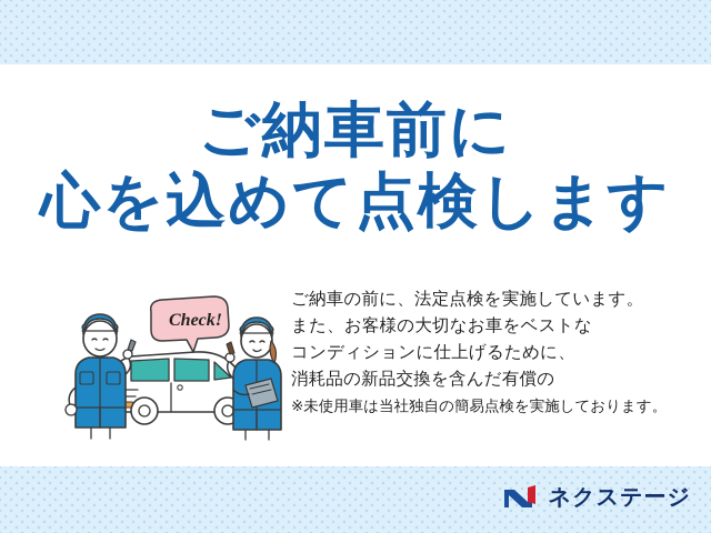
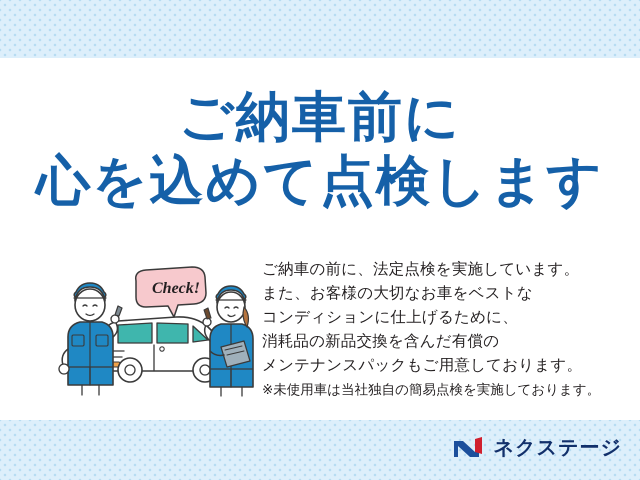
  ご納車前に
  心を込めて点検します
  ご納車の前に、法定点検を実施しています。
  また、お客様の大切なお車をベストな
  コンディションに仕上げるために、
  消耗品の新品交換を含んだ有償の
+ メンテナンスパックもご用意しております。
  ※未使用車は当社独自の簡易点検を実施しております。
  Check!
  ネクステージ
